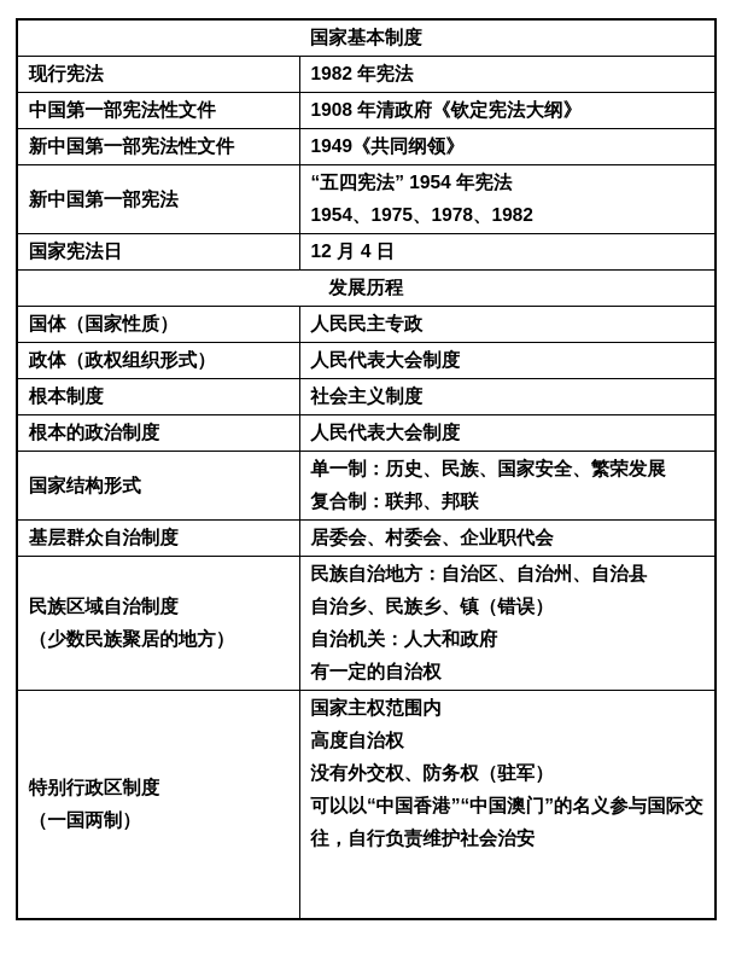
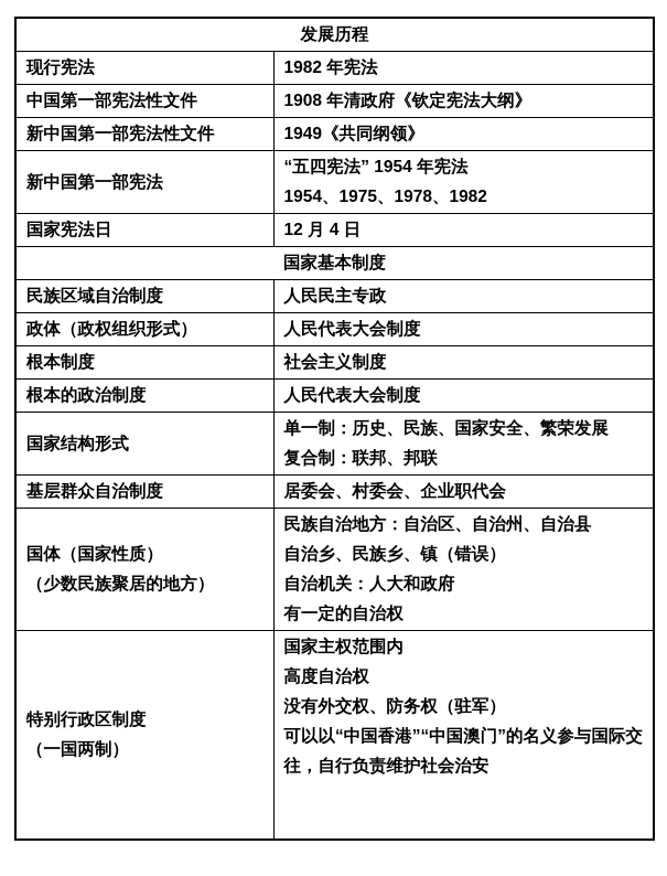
- 国家基本制度
+ 发展历程
  现行宪法	1982 年宪法
  中国第一部宪法性文件	1908 年清政府《钦定宪法大纲》
  新中国第一部宪法性文件	1949《共同纲领》
  新中国第一部宪法	“五四宪法” 1954 年宪法1954、1975、1978、1982
  国家宪法日	12 月 4 日
- 发展历程
+ 国家基本制度
- 国体（国家性质）	人民民主专政
+ 民族区域自治制度	人民民主专政
  政体（政权组织形式）	人民代表大会制度
  根本制度	社会主义制度
  根本的政治制度	人民代表大会制度
  国家结构形式	单一制：历史、民族、国家安全、繁荣发展复合制：联邦、邦联
  基层群众自治制度	居委会、村委会、企业职代会
- 民族区域自治制度（少数民族聚居的地方）	民族自治地方：自治区、自治州、自治县自治乡、民族乡、镇（错误）自治机关：人大和政府有一定的自治权
+ 国体（国家性质）（少数民族聚居的地方）	民族自治地方：自治区、自治州、自治县自治乡、民族乡、镇（错误）自治机关：人大和政府有一定的自治权
  特别行政区制度（一国两制）	国家主权范围内高度自治权没有外交权、防务权（驻军）可以以“中国香港”“中国澳门”的名义参与国际交往，自行负责维护社会治安
